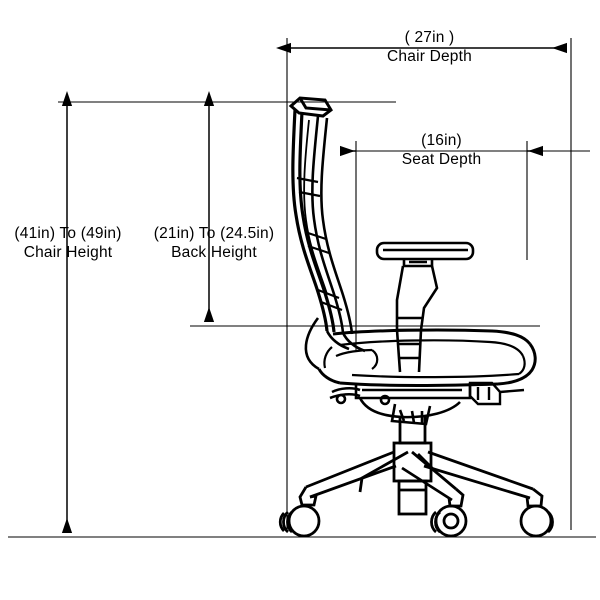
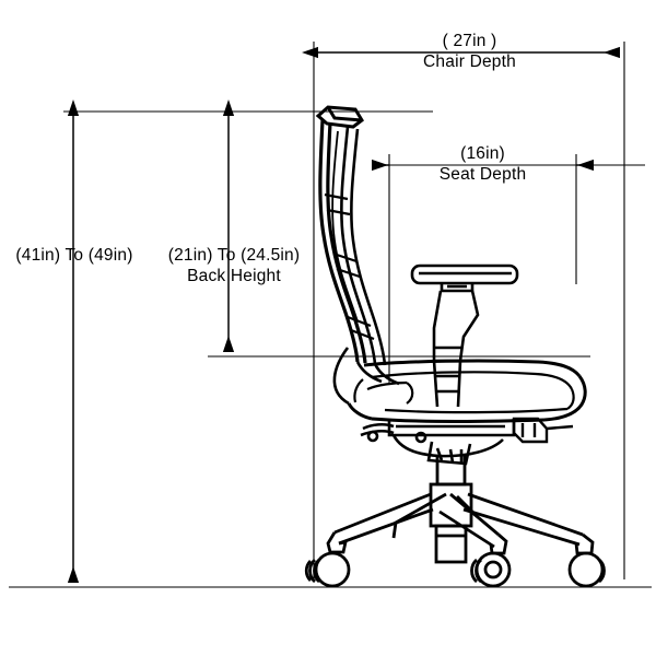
  ( 27in )
  Chair Depth
  (16in)
  Seat Depth
  (41in) To (49in)
- Chair Height
  (21in) To (24.5in)
  Back Height
